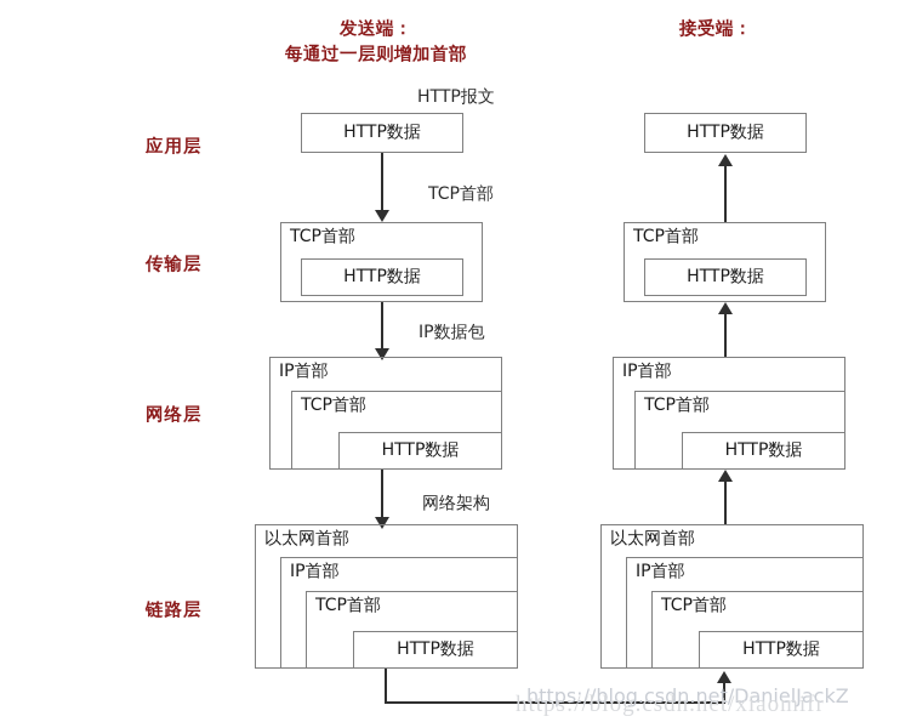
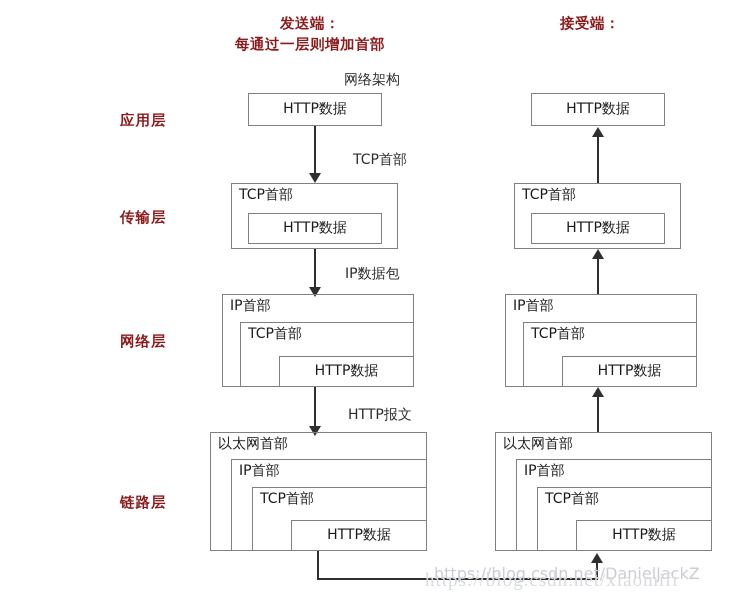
  发送端：
  每通过一层则增加首部
  接受端：
  应用层
  传输层
  网络层
  链路层
- HTTP报文
+ 网络架构
  TCP首部
  IP数据包
- 网络架构
+ HTTP报文
  HTTP数据
  TCP首部
  HTTP数据
  IP首部
  TCP首部
  HTTP数据
  以太网首部
  IP首部
  TCP首部
  HTTP数据
  HTTP数据
  TCP首部
  HTTP数据
  IP首部
  TCP首部
  HTTP数据
  以太网首部
  IP首部
  TCP首部
  HTTP数据
  https://blog.csdn.net/DanielJackZ
  https://blog.csdn.net/xiaomifr
